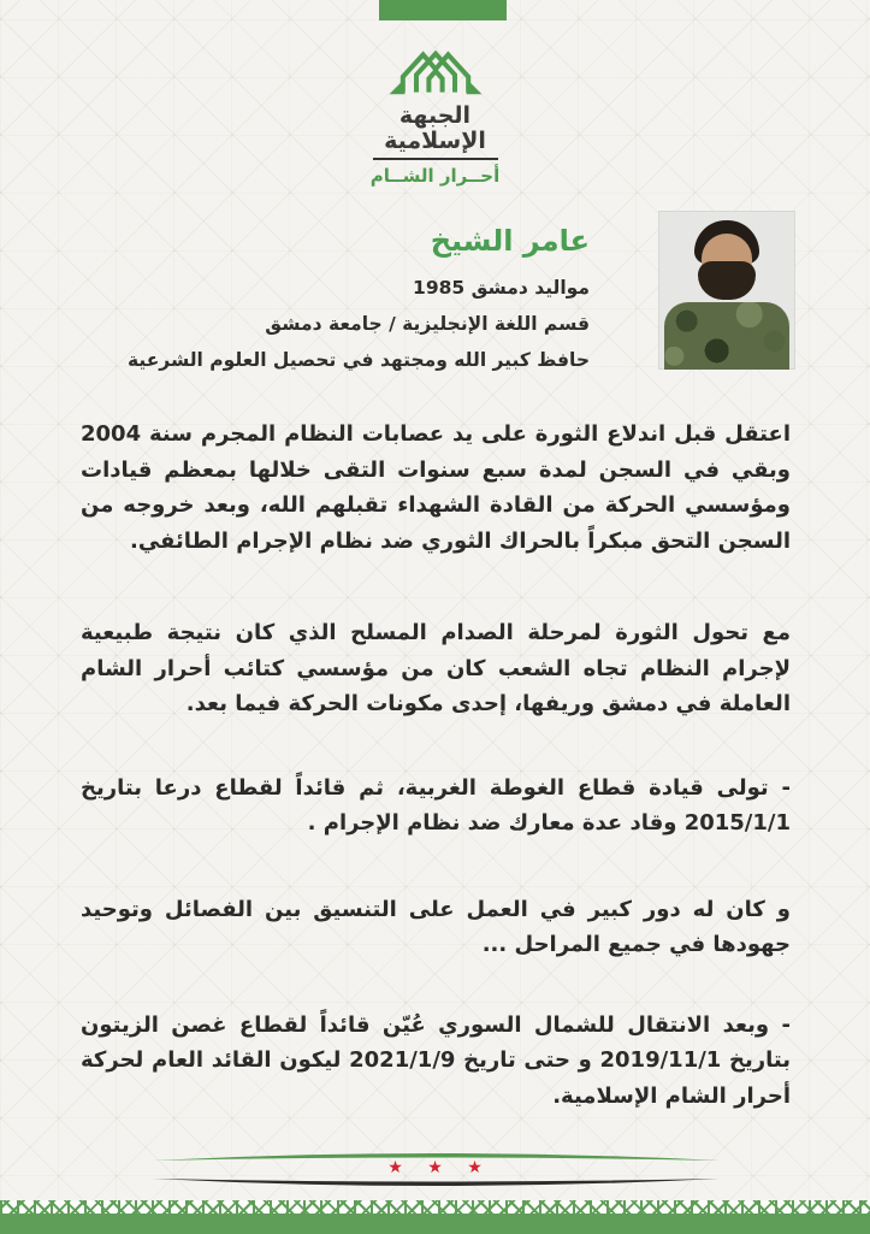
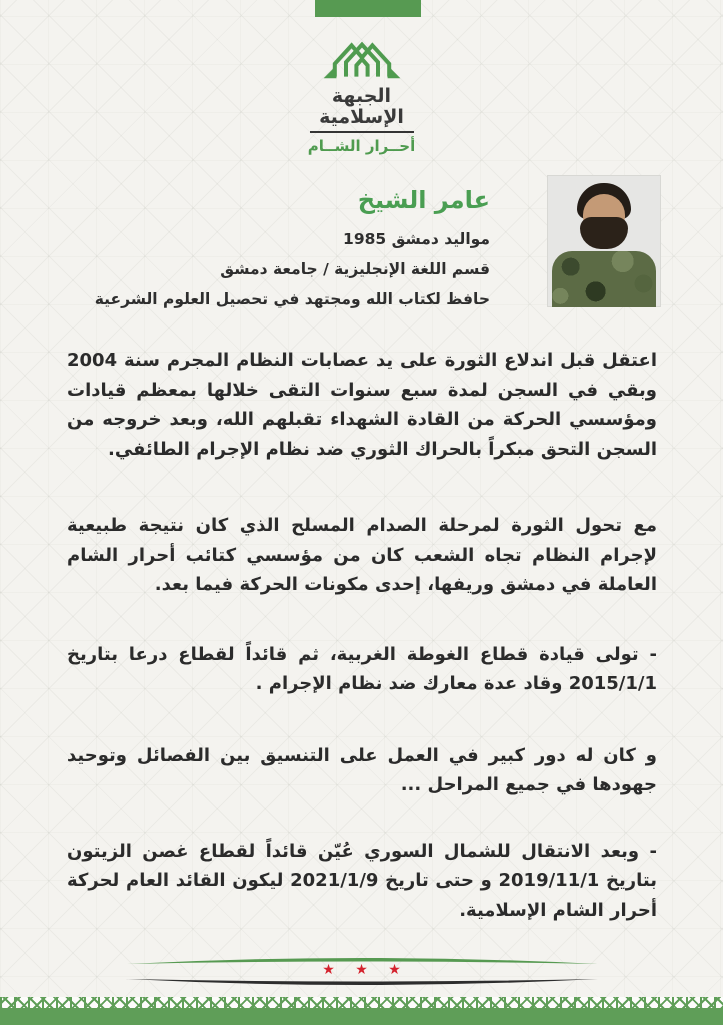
  الجبهة الإسلامية
  أحــرار الشــام
  عامر الشيخ
  مواليد دمشق 1985
  قسم اللغة الإنجليزية / جامعة دمشق
- حافظ كبير الله ومجتهد في تحصيل العلوم الشرعية
+ حافظ لكتاب الله ومجتهد في تحصيل العلوم الشرعية
  اعتقل قبل اندلاع الثورة على يد عصابات النظام المجرم سنة 2004 وبقي في السجن لمدة سبع سنوات التقى خلالها بمعظم قيادات ومؤسسي الحركة من القادة الشهداء تقبلهم الله، وبعد خروجه من السجن التحق مبكراً بالحراك الثوري ضد نظام الإجرام الطائفي.
  مع تحول الثورة لمرحلة الصدام المسلح الذي كان نتيجة طبيعية لإجرام النظام تجاه الشعب كان من مؤسسي كتائب أحرار الشام العاملة في دمشق وريفها، إحدى مكونات الحركة فيما بعد.
  - تولى قيادة قطاع الغوطة الغربية، ثم قائداً لقطاع درعا بتاريخ 2015/1/1 وقاد عدة معارك ضد نظام الإجرام .
  و كان له دور كبير في العمل على التنسيق بين الفصائل وتوحيد جهودها في جميع المراحل ...
  - وبعد الانتقال للشمال السوري عُيّن قائداً لقطاع غصن الزيتون بتاريخ 2019/11/1 و حتى تاريخ 2021/1/9 ليكون القائد العام لحركة أحرار الشام الإسلامية.
  ★ ★ ★
